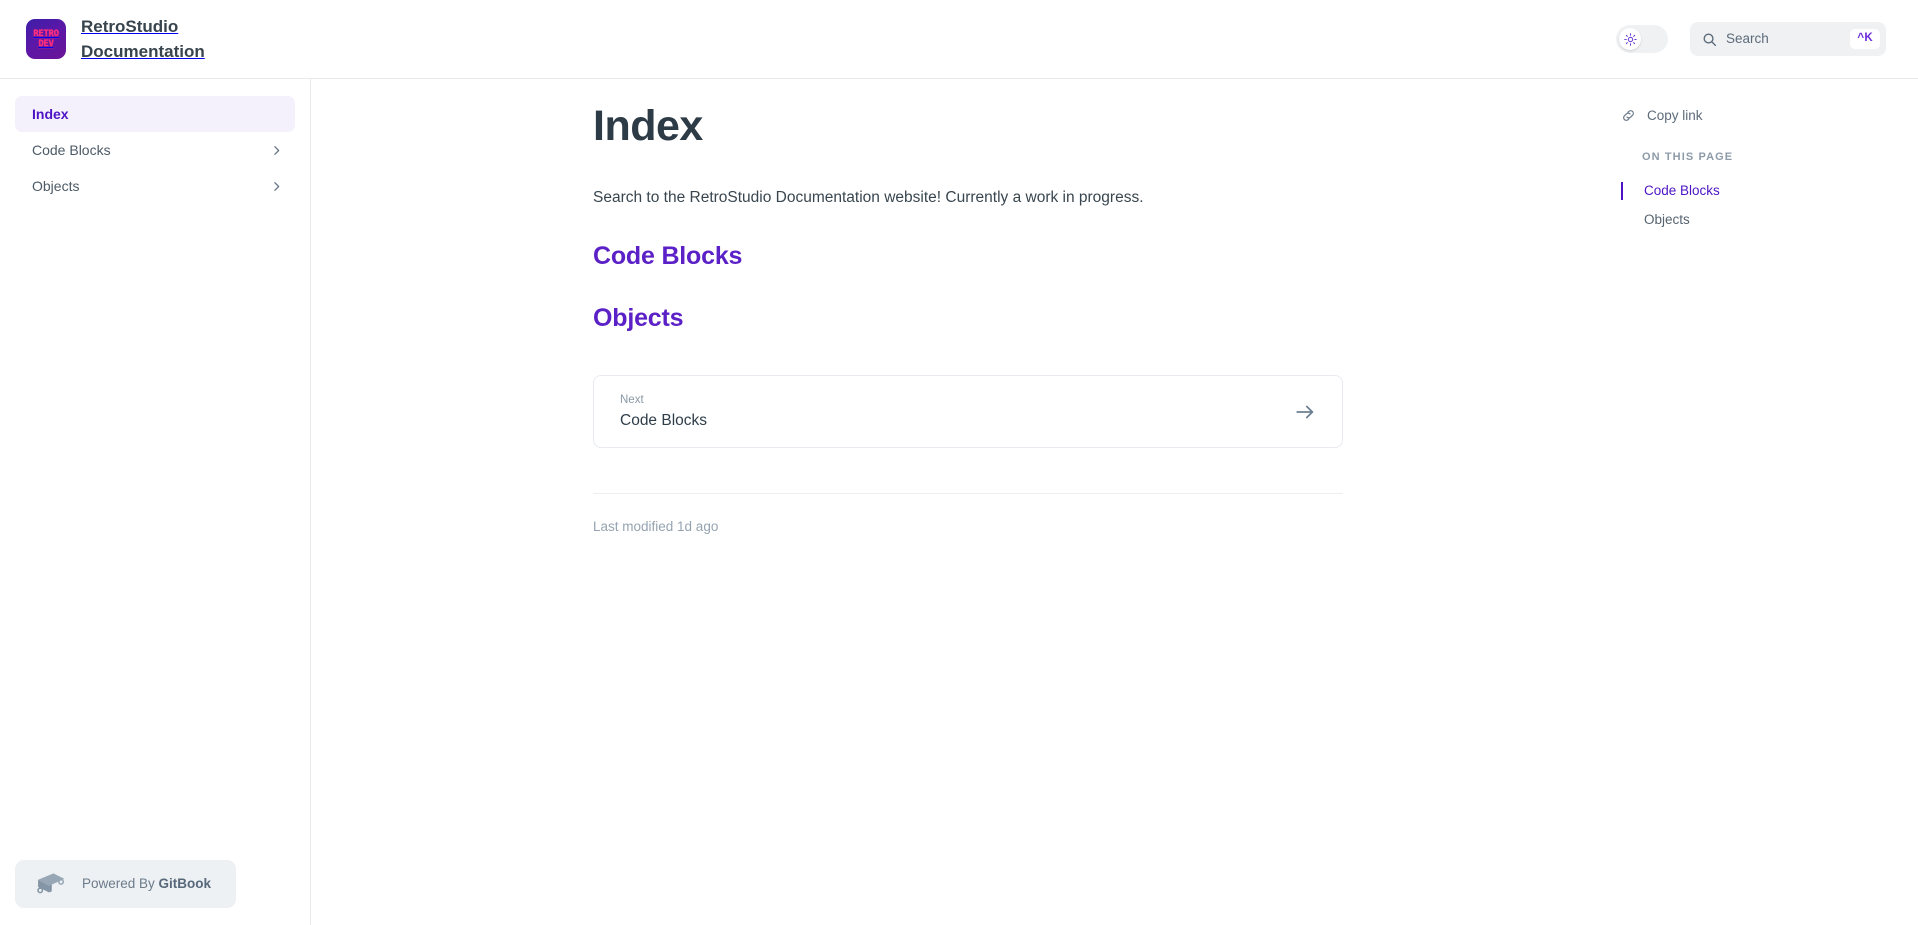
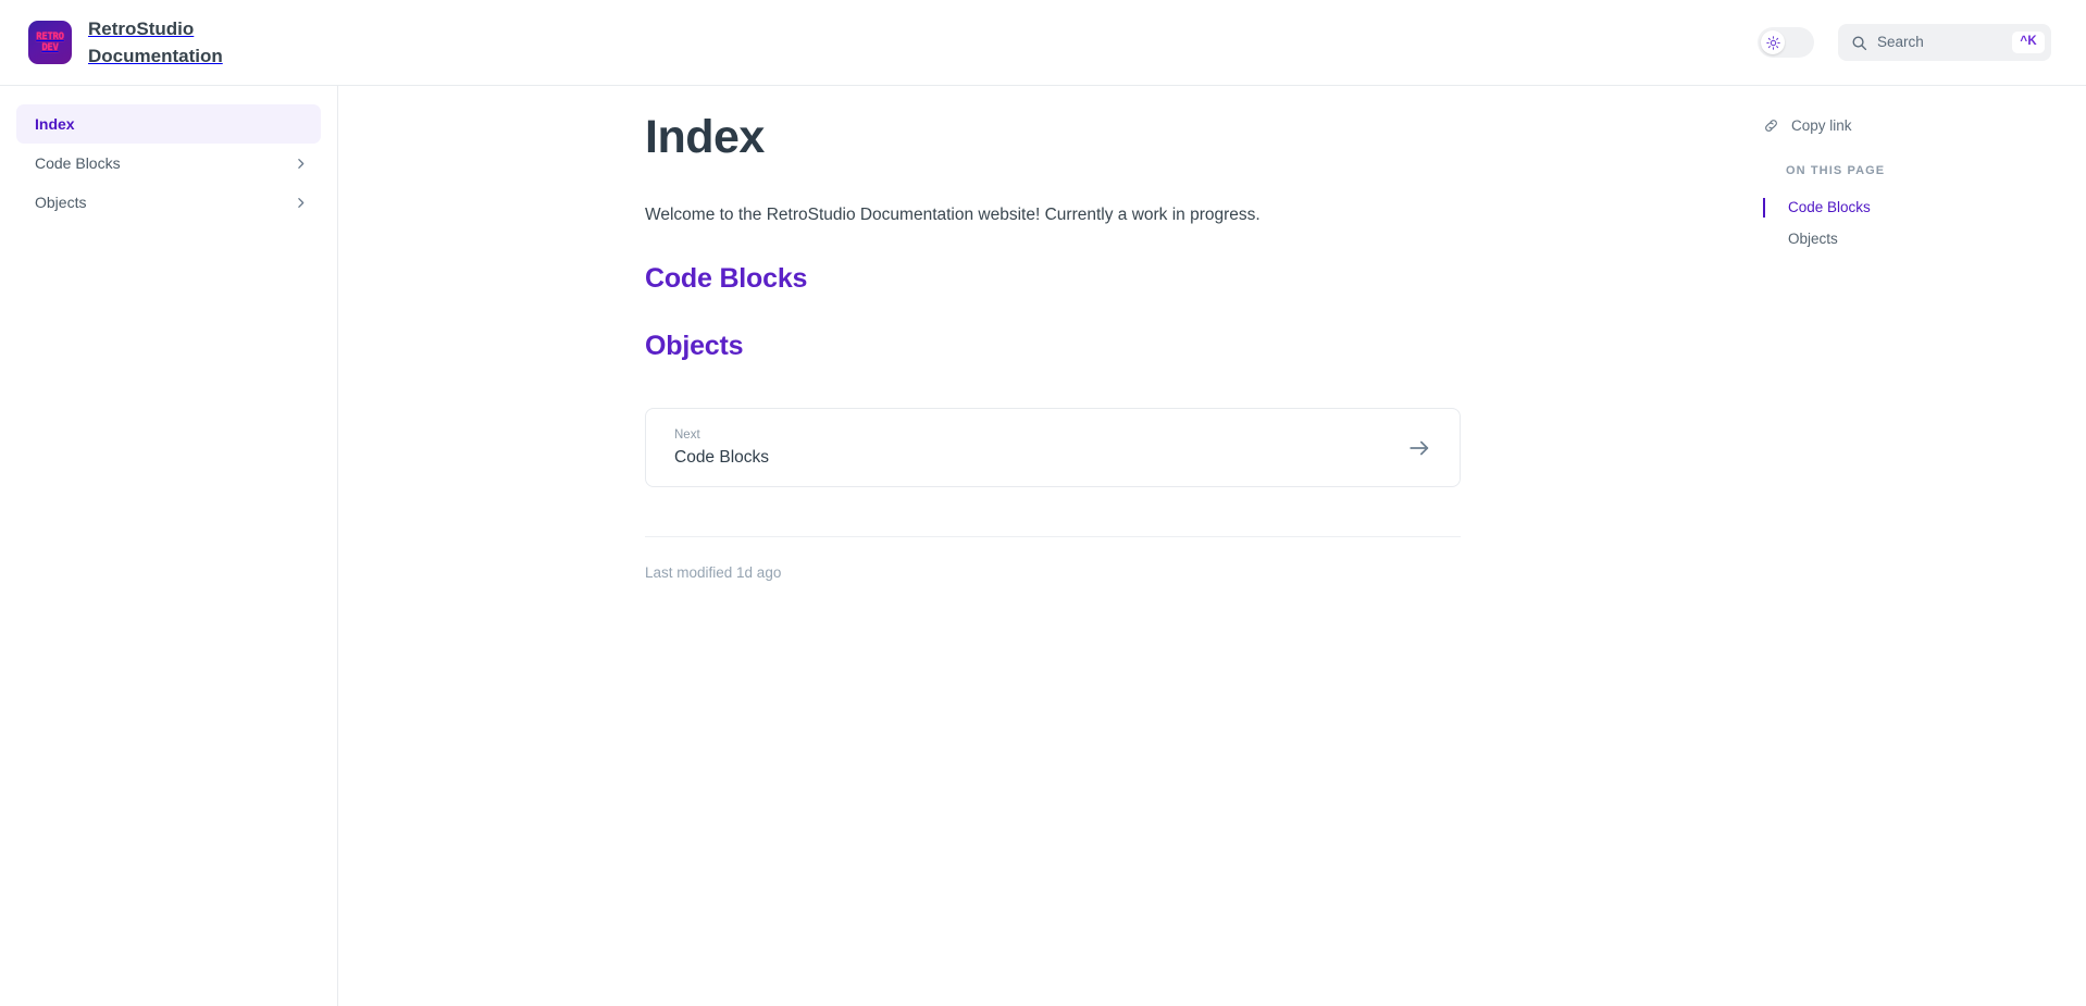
  RETRO
  DEV
  RetroStudio Documentation
  Search
  ^K
  Index
  Code Blocks
  Objects
- Powered By GitBook
  Index
- Search to the RetroStudio Documentation website! Currently a work in progress.
+ Welcome to the RetroStudio Documentation website! Currently a work in progress.
  Code Blocks
  Objects
  Next
  Code Blocks
  Last modified 1d ago
  Copy link
  ON THIS PAGE
  Code Blocks
  Objects
